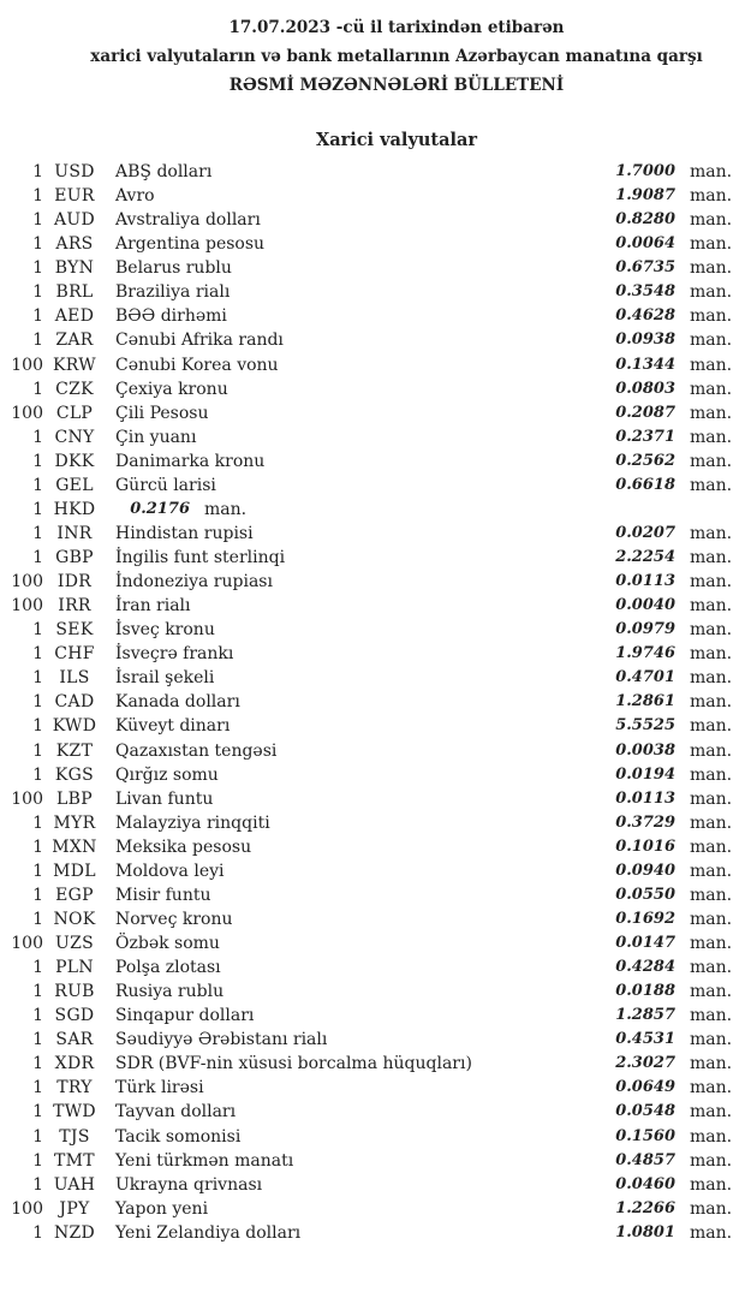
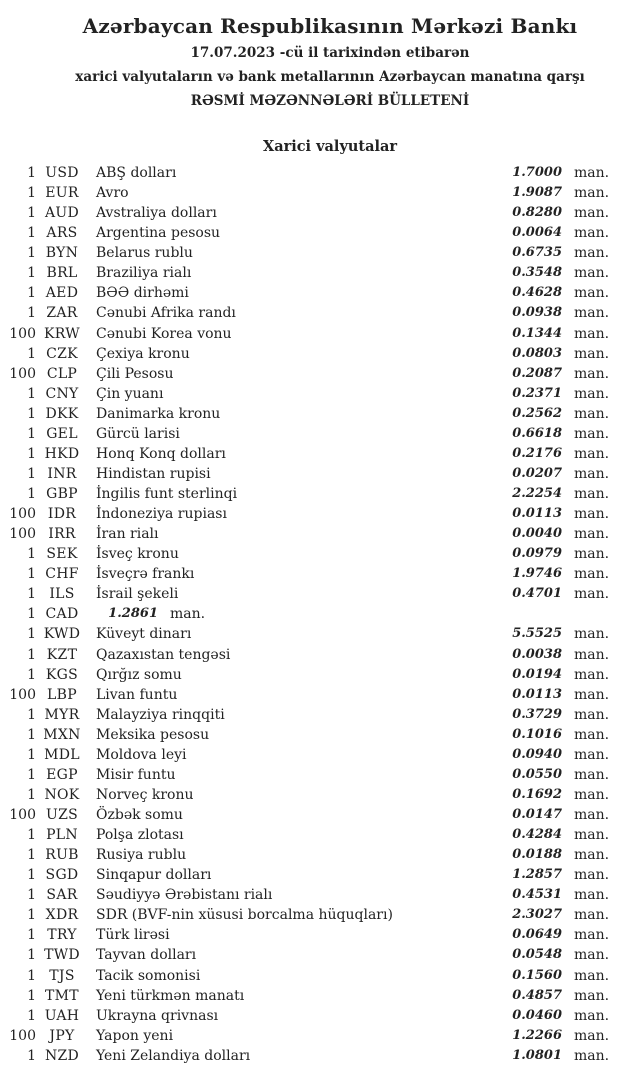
+ Azərbaycan Respublikasının Mərkəzi Bankı
  17.07.2023 -cü il tarixindən etibarən
  xarici valyutaların və bank metallarının Azərbaycan manatına qarşı
  RƏSMİ MƏZƏNNƏLƏRİ BÜLLETENİ
  Xarici valyutalar
  1
  USD
  ABŞ dolları
  1.7000
  man.
  1
  EUR
  Avro
  1.9087
  man.
  1
  AUD
  Avstraliya dolları
  0.8280
  man.
  1
  ARS
  Argentina pesosu
  0.0064
  man.
  1
  BYN
  Belarus rublu
  0.6735
  man.
  1
  BRL
  Braziliya rialı
  0.3548
  man.
  1
  AED
  BƏƏ dirhəmi
  0.4628
  man.
  1
  ZAR
  Cənubi Afrika randı
  0.0938
  man.
  100
  KRW
  Cənubi Korea vonu
  0.1344
  man.
  1
  CZK
  Çexiya kronu
  0.0803
  man.
  100
  CLP
  Çili Pesosu
  0.2087
  man.
  1
  CNY
  Çin yuanı
  0.2371
  man.
  1
  DKK
  Danimarka kronu
  0.2562
  man.
  1
  GEL
  Gürcü larisi
  0.6618
  man.
  1
  HKD
+ Honq Konq dolları
  0.2176
  man.
  1
  INR
  Hindistan rupisi
  0.0207
  man.
  1
  GBP
  İngilis funt sterlinqi
  2.2254
  man.
  100
  IDR
  İndoneziya rupiası
  0.0113
  man.
  100
  IRR
  İran rialı
  0.0040
  man.
  1
  SEK
  İsveç kronu
  0.0979
  man.
  1
  CHF
  İsveçrə frankı
  1.9746
  man.
  1
  ILS
  İsrail şekeli
  0.4701
  man.
  1
  CAD
- Kanada dolları
  1.2861
  man.
  1
  KWD
  Küveyt dinarı
  5.5525
  man.
  1
  KZT
  Qazaxıstan tengəsi
  0.0038
  man.
  1
  KGS
  Qırğız somu
  0.0194
  man.
  100
  LBP
  Livan funtu
  0.0113
  man.
  1
  MYR
  Malayziya rinqqiti
  0.3729
  man.
  1
  MXN
  Meksika pesosu
  0.1016
  man.
  1
  MDL
  Moldova leyi
  0.0940
  man.
  1
  EGP
  Misir funtu
  0.0550
  man.
  1
  NOK
  Norveç kronu
  0.1692
  man.
  100
  UZS
  Özbək somu
  0.0147
  man.
  1
  PLN
  Polşa zlotası
  0.4284
  man.
  1
  RUB
  Rusiya rublu
  0.0188
  man.
  1
  SGD
  Sinqapur dolları
  1.2857
  man.
  1
  SAR
  Səudiyyə Ərəbistanı rialı
  0.4531
  man.
  1
  XDR
  SDR (BVF-nin xüsusi borcalma hüquqları)
  2.3027
  man.
  1
  TRY
  Türk lirəsi
  0.0649
  man.
  1
  TWD
  Tayvan dolları
  0.0548
  man.
  1
  TJS
  Tacik somonisi
  0.1560
  man.
  1
  TMT
  Yeni türkmən manatı
  0.4857
  man.
  1
  UAH
  Ukrayna qrivnası
  0.0460
  man.
  100
  JPY
  Yapon yeni
  1.2266
  man.
  1
  NZD
  Yeni Zelandiya dolları
  1.0801
  man.
